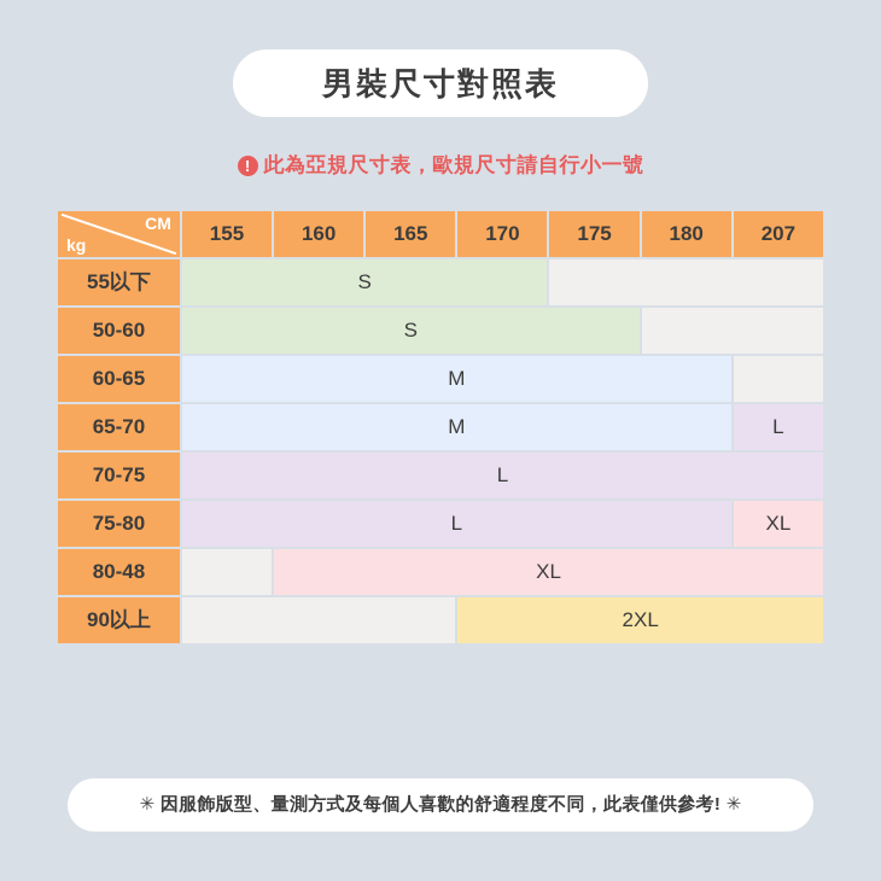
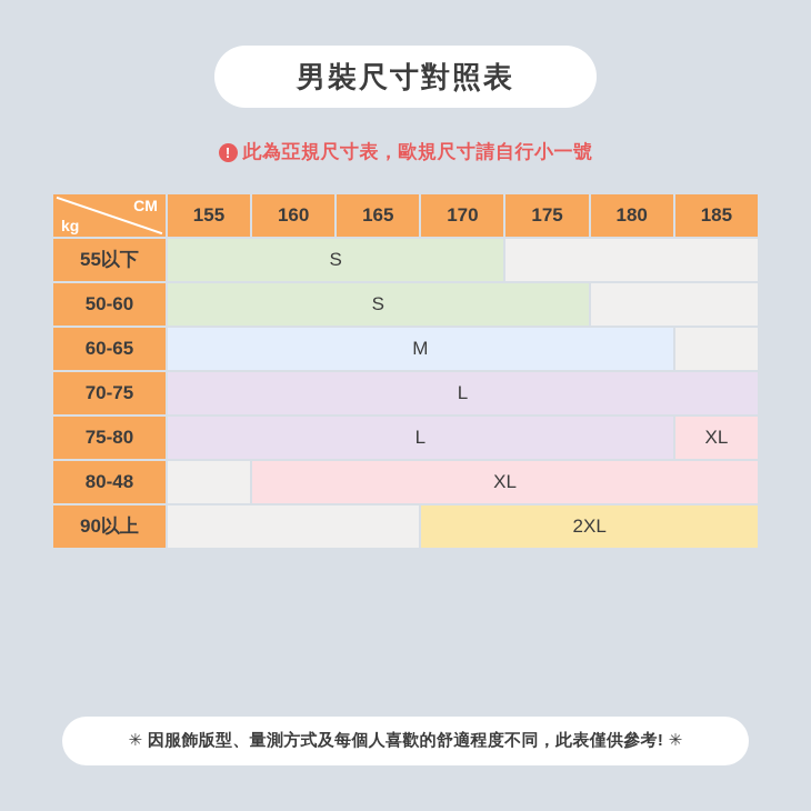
  男裝尺寸對照表
  !
  此為亞規尺寸表，歐規尺寸請自行小一號
- CMkg	155	160	165	170	175	180	207
+ CMkg	155	160	165	170	175	180	185
  55以下	S
  50-60	S
  60-65	M
- 65-70	M	L
  70-75	L
  75-80	L	XL
  80-48		XL
  90以上		2XL
  ✳ 因服飾版型、量測方式及每個人喜歡的舒適程度不同，此表僅供參考! ✳
